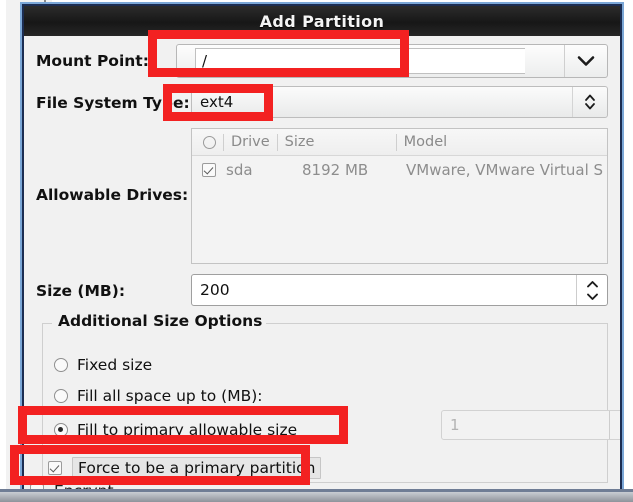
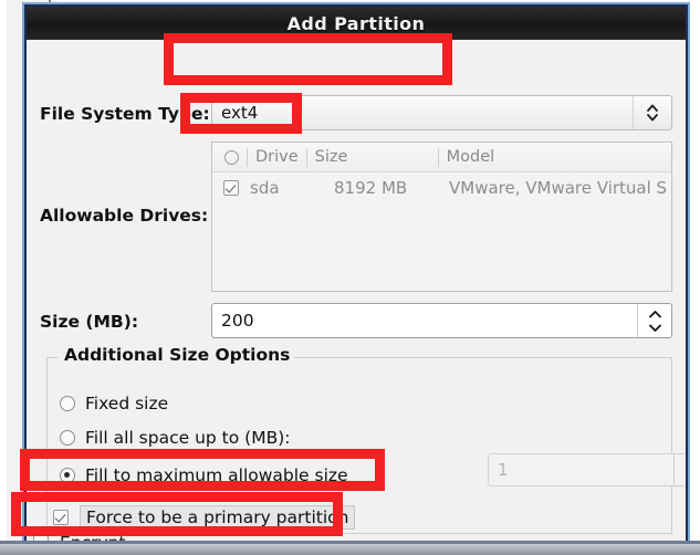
  Add Partition
- Mount Point:
- /
  File System Type:
  ext4
  Allowable Drives:
  Drive
  Size
  Model
  sda
  8192 MB
  VMware, VMware Virtual S
  Size (MB):
  200
  Additional Size Options
  Fixed size
  Fill all space up to (MB):
  1
- Fill to primary allowable size
+ Fill to maximum allowable size
  Force to be a primary partition
